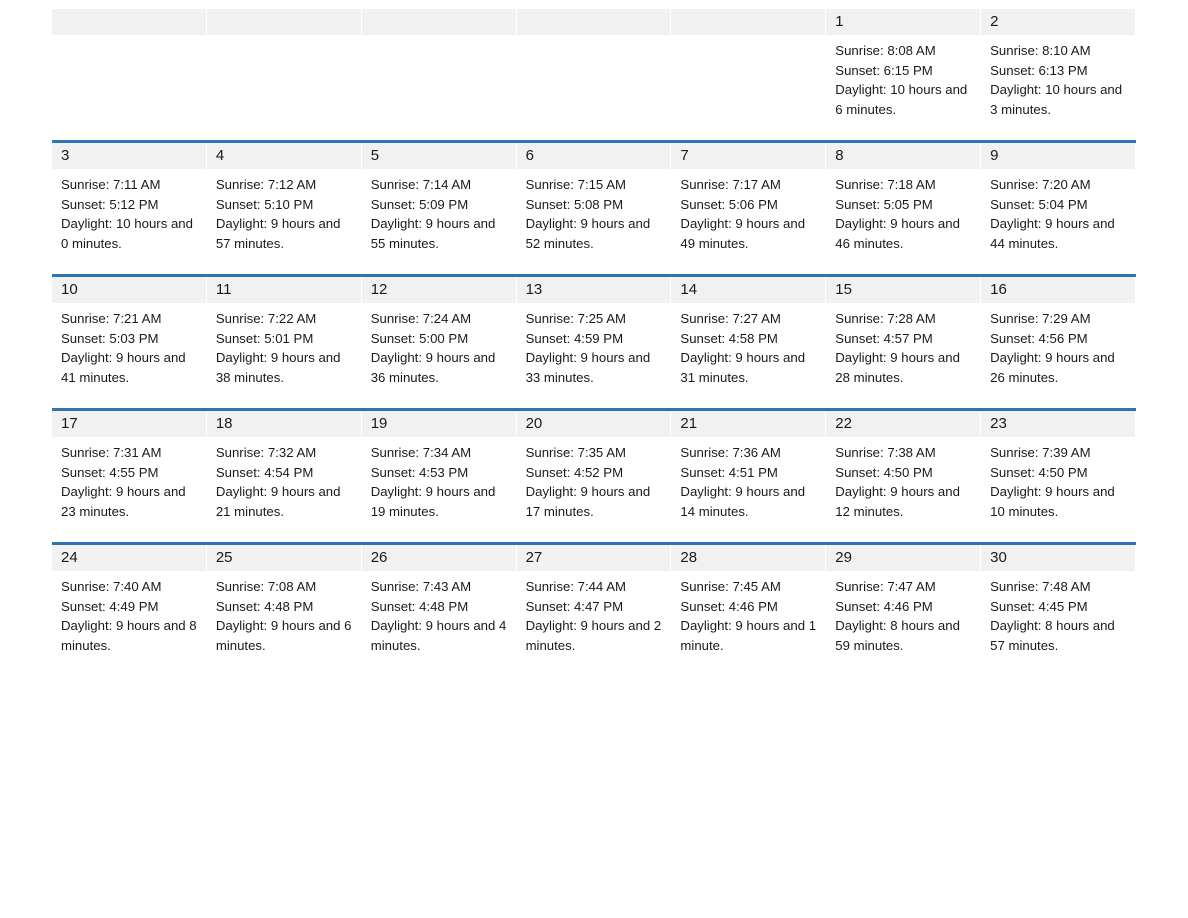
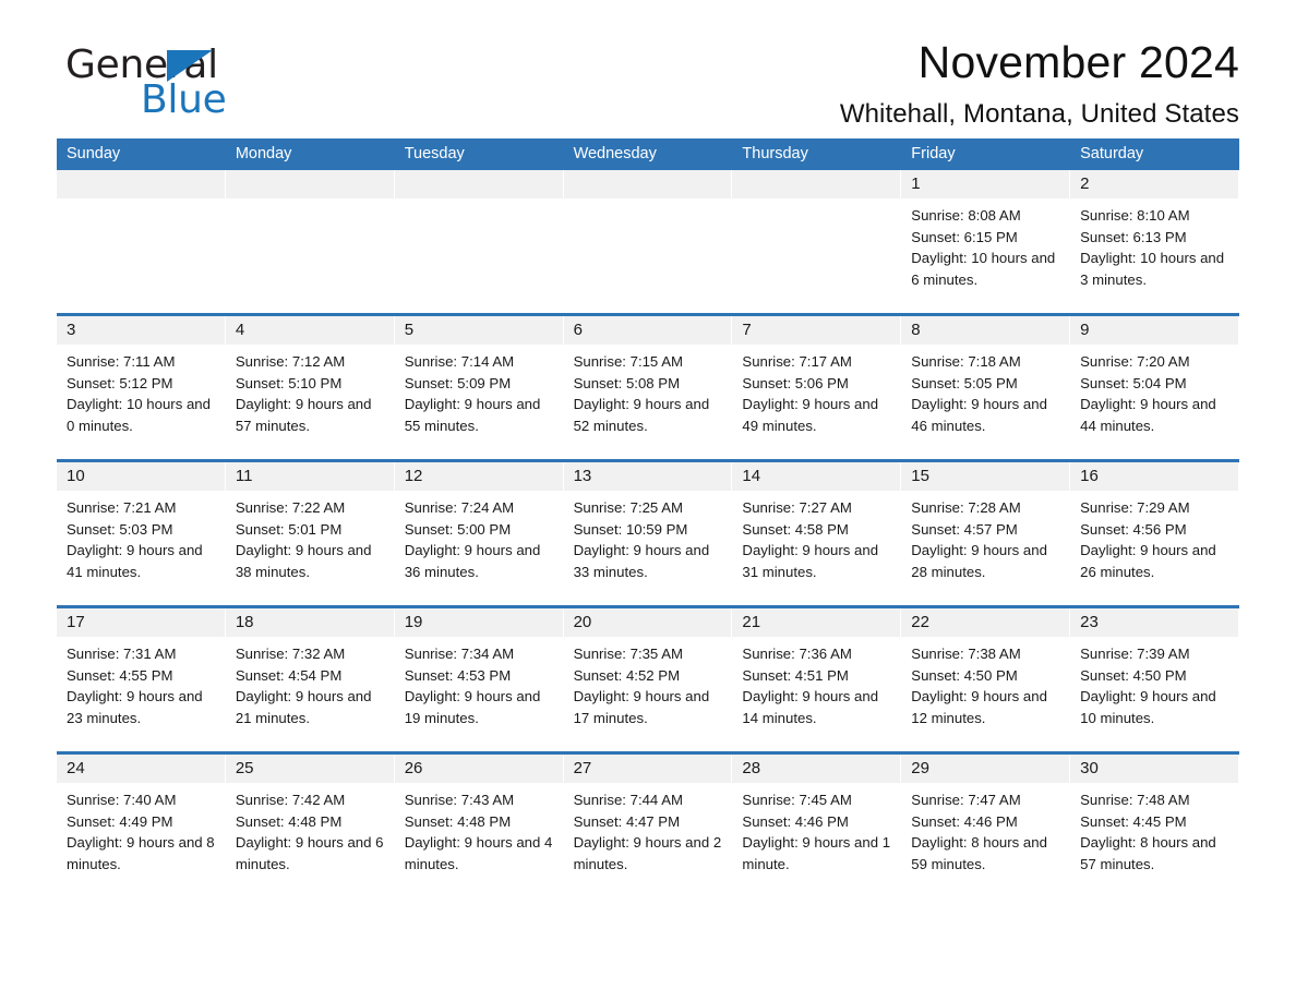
+ General
+ Blue
+ November 2024
+ Whitehall, Montana, United States
+ Sunday
+ Monday
+ Tuesday
+ Wednesday
+ Thursday
+ Friday
+ Saturday
  1
  Sunrise: 8:08 AM
  Sunset: 6:15 PM
  Daylight: 10 hours and 6 minutes.
  2
  Sunrise: 8:10 AM
  Sunset: 6:13 PM
  Daylight: 10 hours and 3 minutes.
  3
  Sunrise: 7:11 AM
  Sunset: 5:12 PM
  Daylight: 10 hours and 0 minutes.
  4
  Sunrise: 7:12 AM
  Sunset: 5:10 PM
  Daylight: 9 hours and 57 minutes.
  5
  Sunrise: 7:14 AM
  Sunset: 5:09 PM
  Daylight: 9 hours and 55 minutes.
  6
  Sunrise: 7:15 AM
  Sunset: 5:08 PM
  Daylight: 9 hours and 52 minutes.
  7
  Sunrise: 7:17 AM
  Sunset: 5:06 PM
  Daylight: 9 hours and 49 minutes.
  8
  Sunrise: 7:18 AM
  Sunset: 5:05 PM
  Daylight: 9 hours and 46 minutes.
  9
  Sunrise: 7:20 AM
  Sunset: 5:04 PM
  Daylight: 9 hours and 44 minutes.
  10
  Sunrise: 7:21 AM
  Sunset: 5:03 PM
  Daylight: 9 hours and 41 minutes.
  11
  Sunrise: 7:22 AM
  Sunset: 5:01 PM
  Daylight: 9 hours and 38 minutes.
  12
  Sunrise: 7:24 AM
  Sunset: 5:00 PM
  Daylight: 9 hours and 36 minutes.
  13
  Sunrise: 7:25 AM
- Sunset: 4:59 PM
+ Sunset: 10:59 PM
  Daylight: 9 hours and 33 minutes.
  14
  Sunrise: 7:27 AM
  Sunset: 4:58 PM
  Daylight: 9 hours and 31 minutes.
  15
  Sunrise: 7:28 AM
  Sunset: 4:57 PM
  Daylight: 9 hours and 28 minutes.
  16
  Sunrise: 7:29 AM
  Sunset: 4:56 PM
  Daylight: 9 hours and 26 minutes.
  17
  Sunrise: 7:31 AM
  Sunset: 4:55 PM
  Daylight: 9 hours and 23 minutes.
  18
  Sunrise: 7:32 AM
  Sunset: 4:54 PM
  Daylight: 9 hours and 21 minutes.
  19
  Sunrise: 7:34 AM
  Sunset: 4:53 PM
  Daylight: 9 hours and 19 minutes.
  20
  Sunrise: 7:35 AM
  Sunset: 4:52 PM
  Daylight: 9 hours and 17 minutes.
  21
  Sunrise: 7:36 AM
  Sunset: 4:51 PM
  Daylight: 9 hours and 14 minutes.
  22
  Sunrise: 7:38 AM
  Sunset: 4:50 PM
  Daylight: 9 hours and 12 minutes.
  23
  Sunrise: 7:39 AM
  Sunset: 4:50 PM
  Daylight: 9 hours and 10 minutes.
  24
  Sunrise: 7:40 AM
  Sunset: 4:49 PM
  Daylight: 9 hours and 8 minutes.
  25
- Sunrise: 7:08 AM
+ Sunrise: 7:42 AM
  Sunset: 4:48 PM
  Daylight: 9 hours and 6 minutes.
  26
  Sunrise: 7:43 AM
  Sunset: 4:48 PM
  Daylight: 9 hours and 4 minutes.
  27
  Sunrise: 7:44 AM
  Sunset: 4:47 PM
  Daylight: 9 hours and 2 minutes.
  28
  Sunrise: 7:45 AM
  Sunset: 4:46 PM
  Daylight: 9 hours and 1 minute.
  29
  Sunrise: 7:47 AM
  Sunset: 4:46 PM
  Daylight: 8 hours and 59 minutes.
  30
  Sunrise: 7:48 AM
  Sunset: 4:45 PM
  Daylight: 8 hours and 57 minutes.
